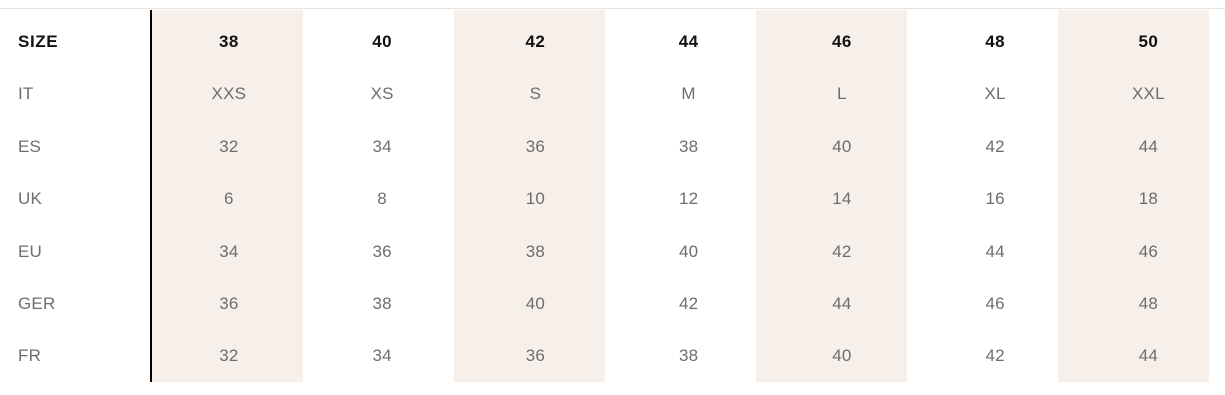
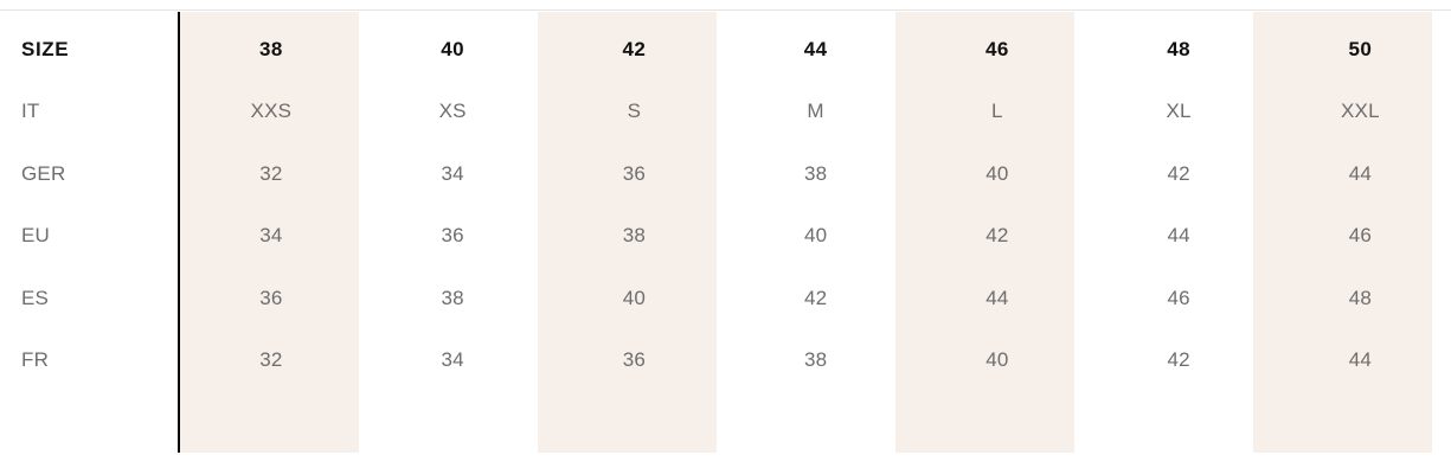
  SIZE	38	40	42	44	46	48	50
  IT	XXS	XS	S	M	L	XL	XXL
- ES	32	34	36	38	40	42	44
+ GER	32	34	36	38	40	42	44
- UK	6	8	10	12	14	16	18
  EU	34	36	38	40	42	44	46
- GER	36	38	40	42	44	46	48
+ ES	36	38	40	42	44	46	48
  FR	32	34	36	38	40	42	44
